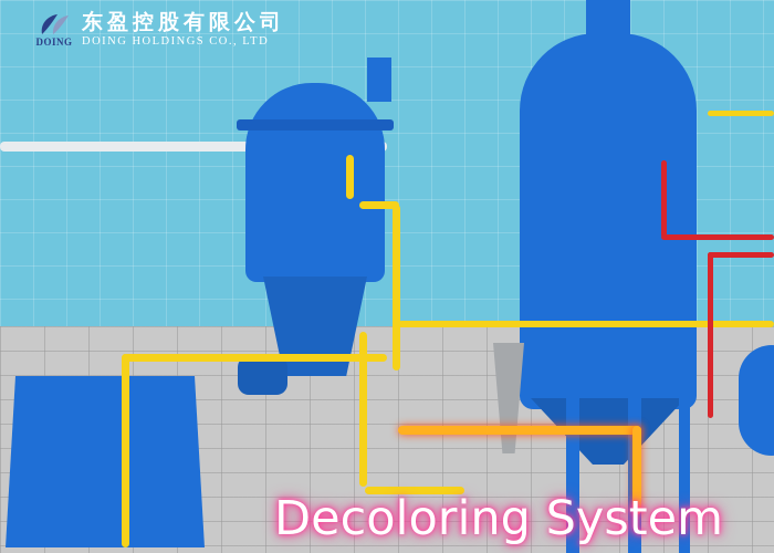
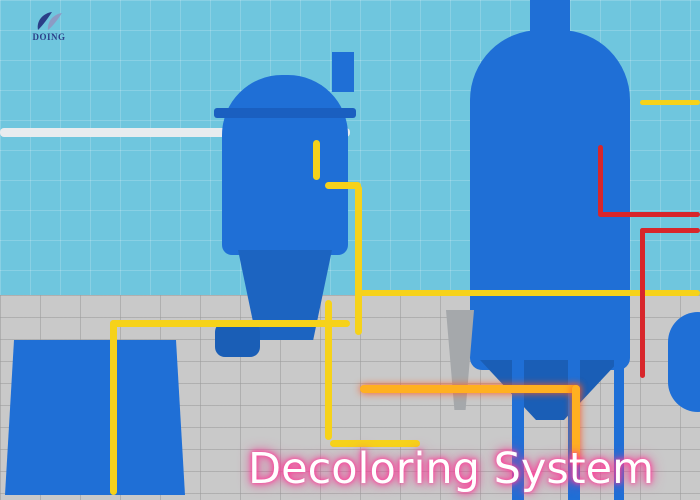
  DOING
- 东盈控股有限公司
- DOING HOLDINGS CO., LTD
  Decoloring System
